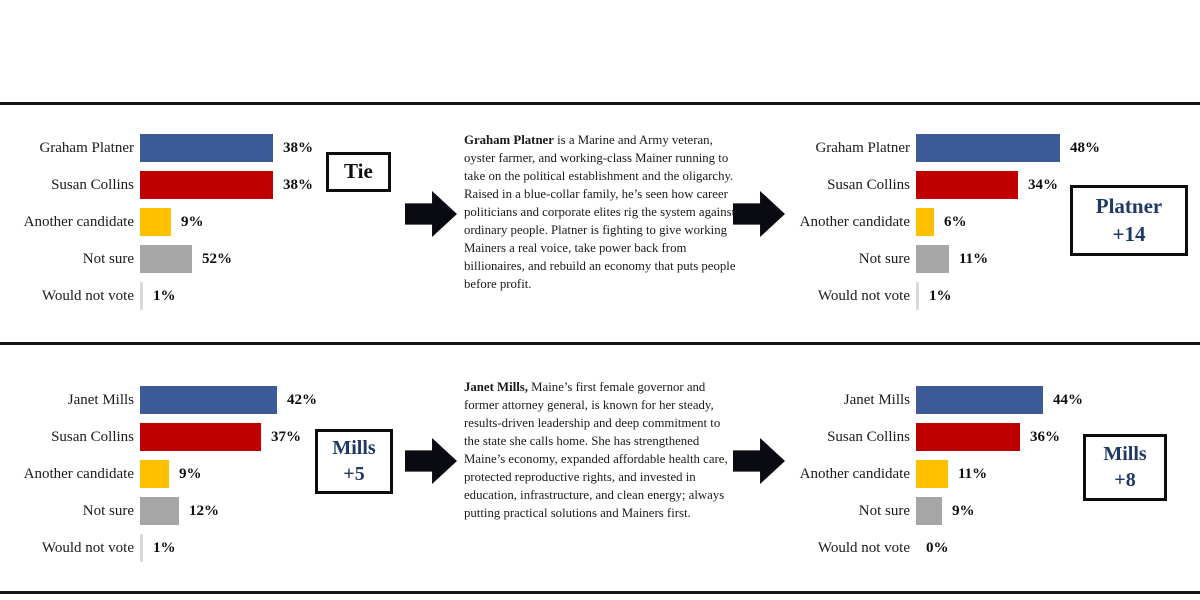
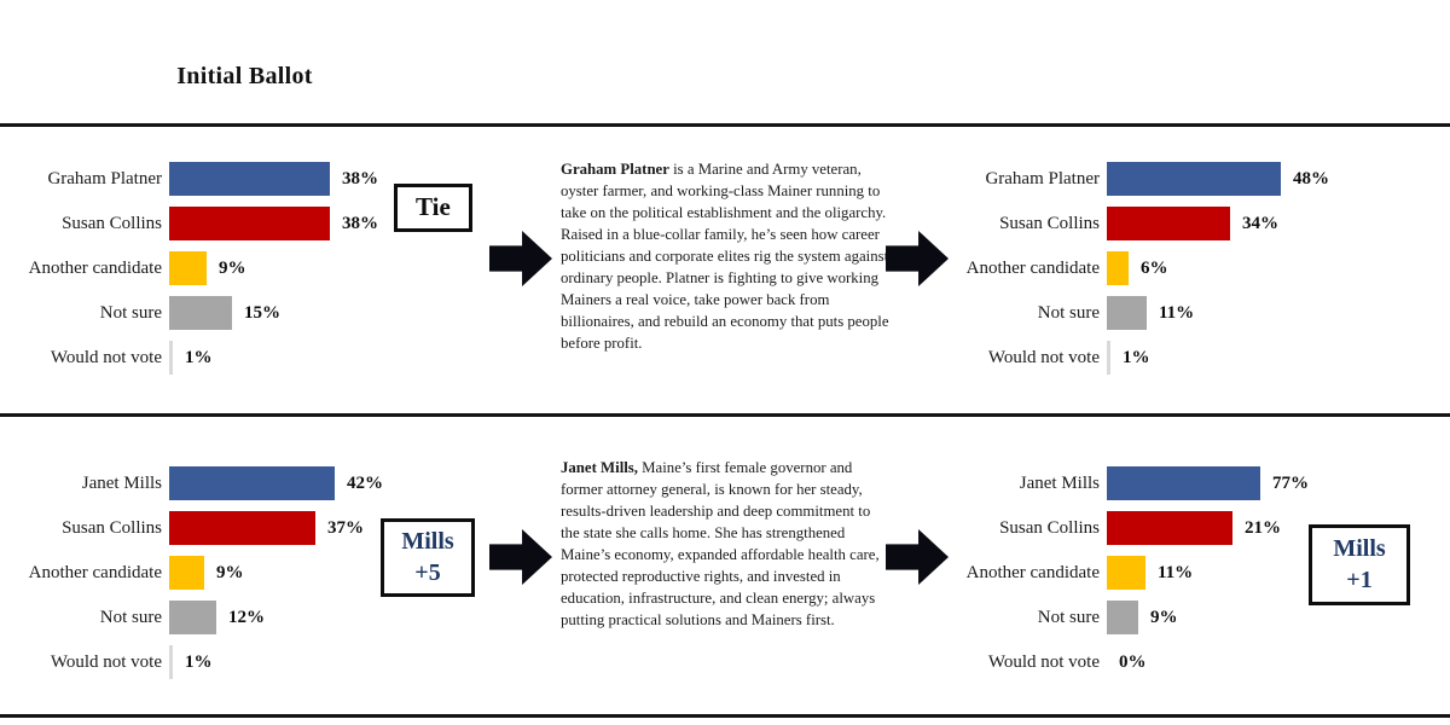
+ Initial Ballot
  Graham Platner
  38%
  Susan Collins
  38%
  Another candidate
  9%
  Not sure
- 52%
+ 15%
  Would not vote
  1%
  Tie
  Graham Platner is a Marine and Army veteran, oyster farmer, and working-class Mainer running to take on the political establishment and the oligarchy. Raised in a blue-collar family, he’s seen how career politicians and corporate elites rig the system agains ordinary people. Platner is fighting to give working Mainers a real voice, take power back from billionaires, and rebuild an economy that puts people before profit.
  Graham Platner
  48%
  Susan Collins
  34%
  Another candidate
  6%
  Not sure
  11%
  Would not vote
  1%
- Platner
- +14
  Janet Mills
  42%
  Susan Collins
  37%
  Another candidate
  9%
  Not sure
  12%
  Would not vote
  1%
  Mills
  +5
  Janet Mills, Maine’s first female governor and former attorney general, is known for her steady, results-driven leadership and deep commitment to the state she calls home. She has strengthened Maine’s economy, expanded affordable health care, protected reproductive rights, and invested in education, infrastructure, and clean energy; always putting practical solutions and Mainers first.
  Janet Mills
- 44%
+ 77%
  Susan Collins
- 36%
+ 21%
  Another candidate
  11%
  Not sure
  9%
  Would not vote
  0%
  Mills
- +8
+ +1
